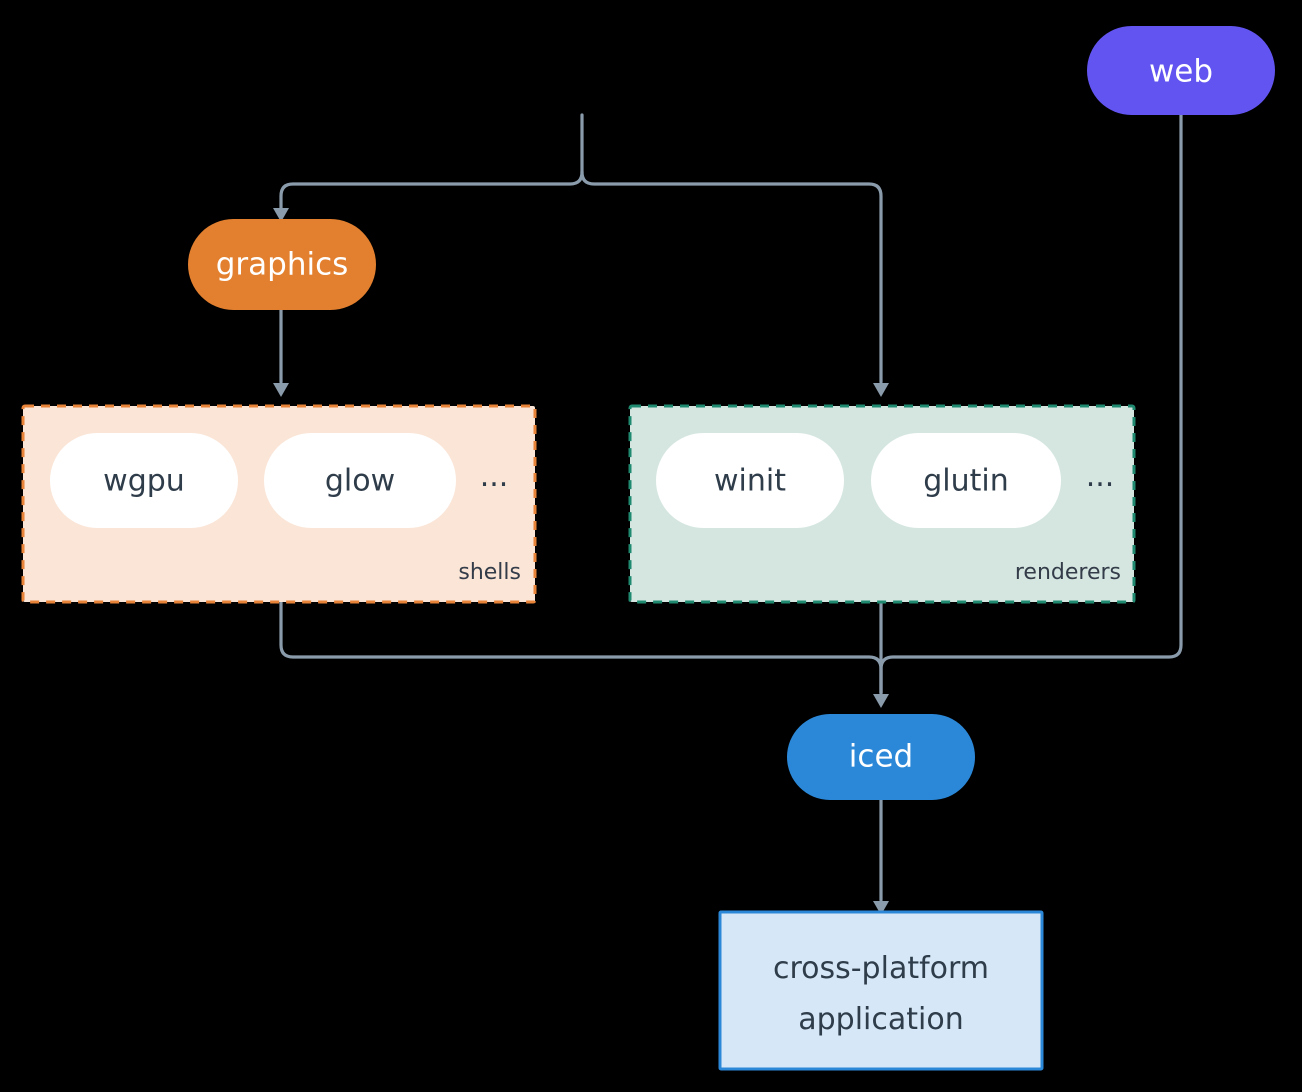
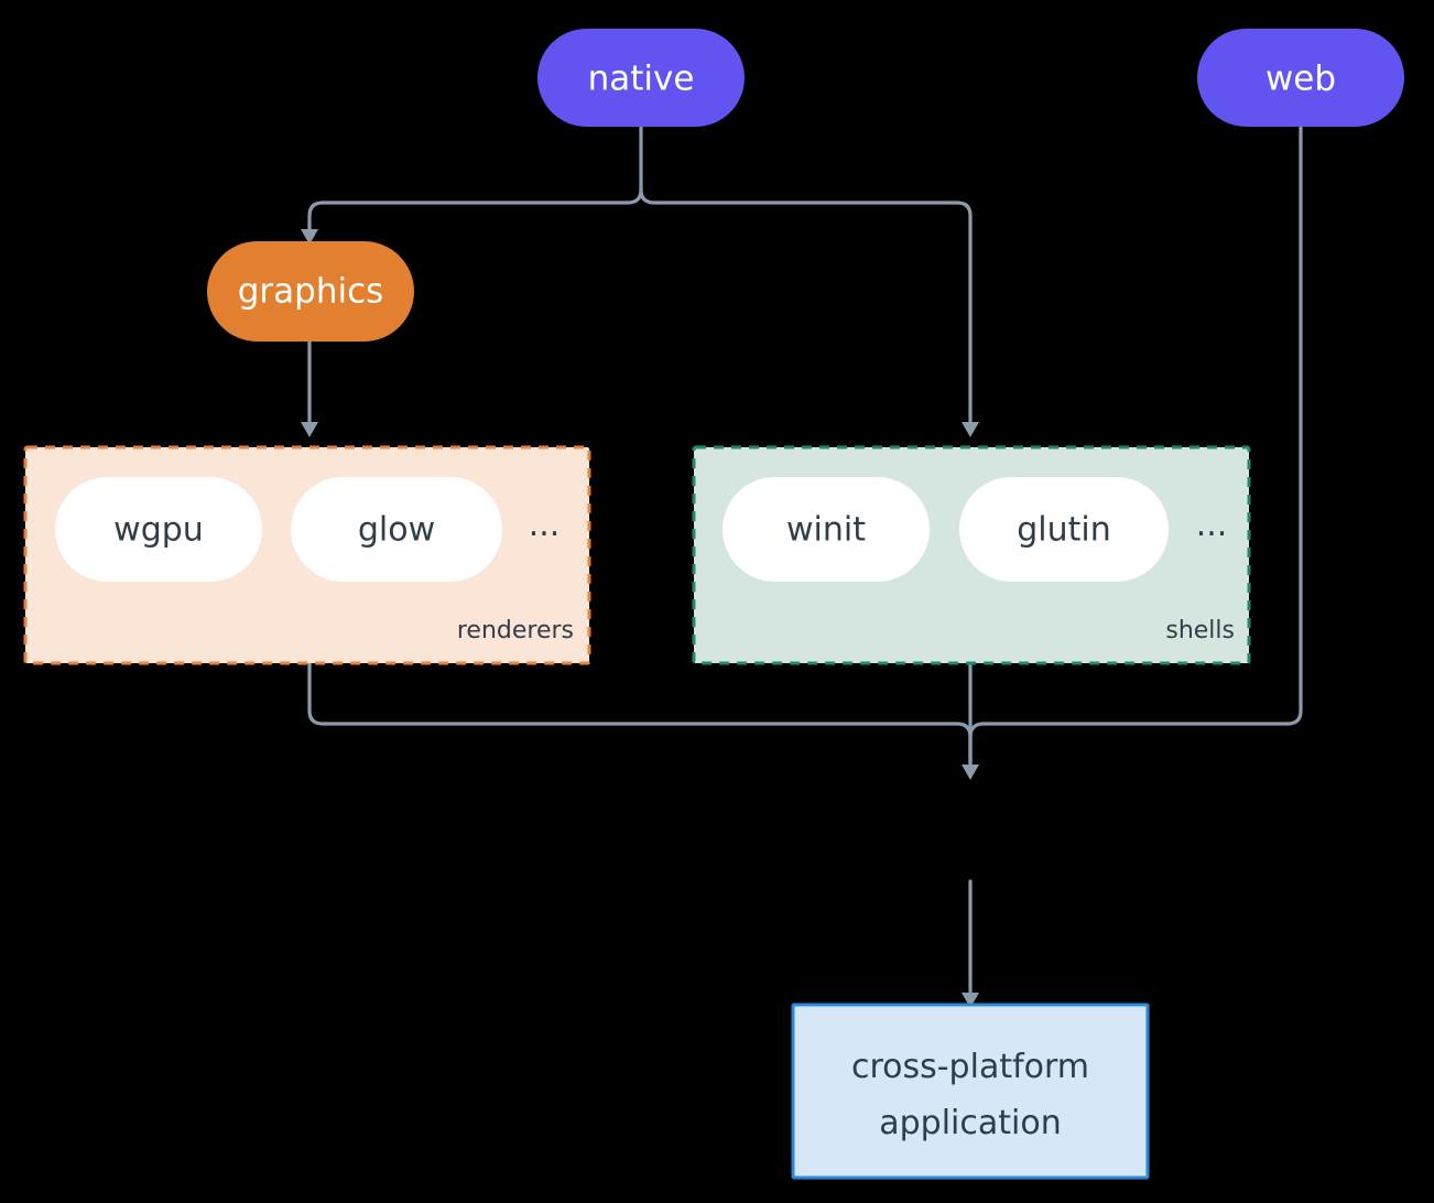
  wgpu
  glow
  ...
- shells
+ renderers
  winit
  glutin
  ...
- renderers
+ shells
+ native
  web
  graphics
- iced
  cross-platform
  application
